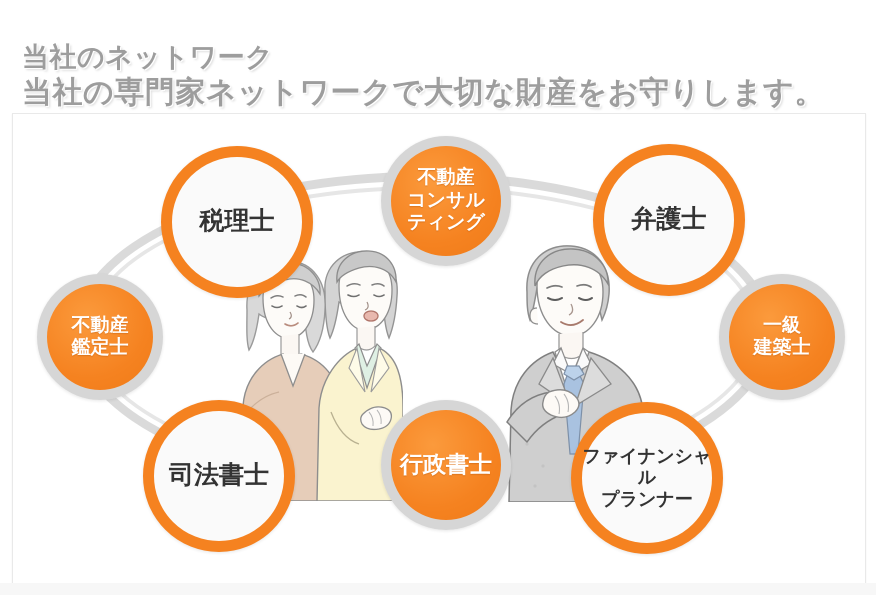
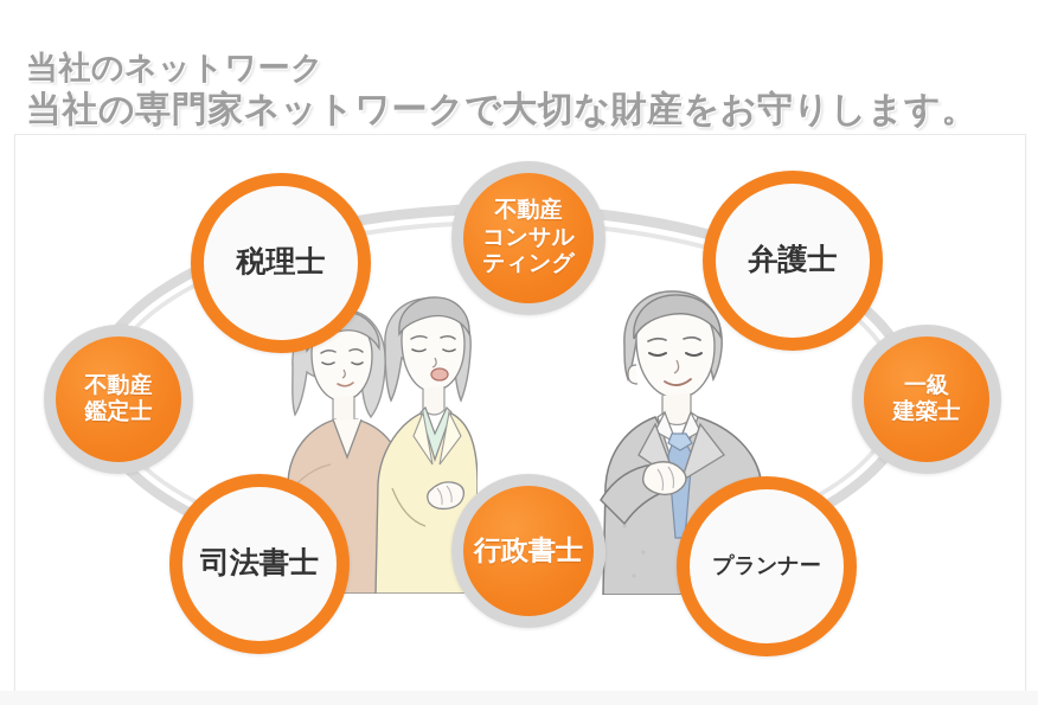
  当社のネットワーク
  当社の専門家ネットワークで大切な財産をお守りします。
  税理士
  不動産
  コンサル
  ティング
  弁護士
  不動産
  鑑定士
  一級
  建築士
  司法書士
  行政書士
- ファイナンシャル
  プランナー
